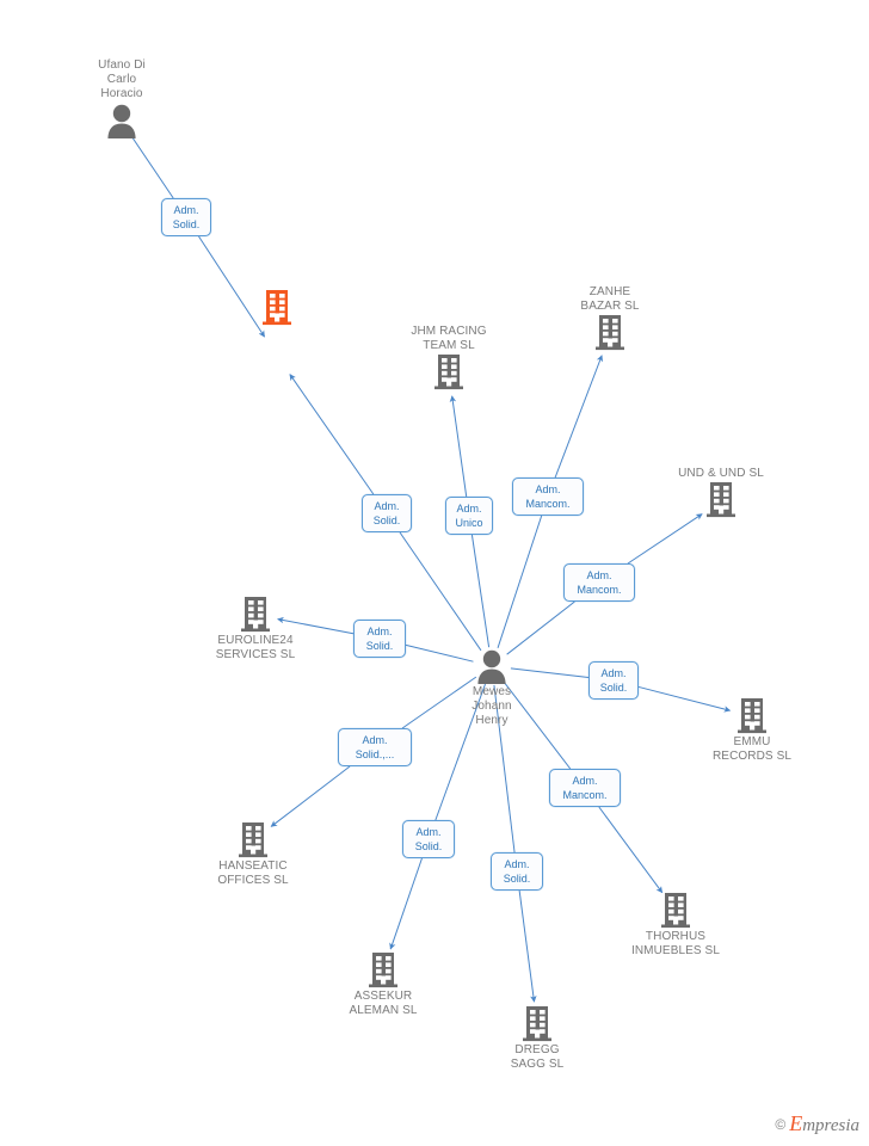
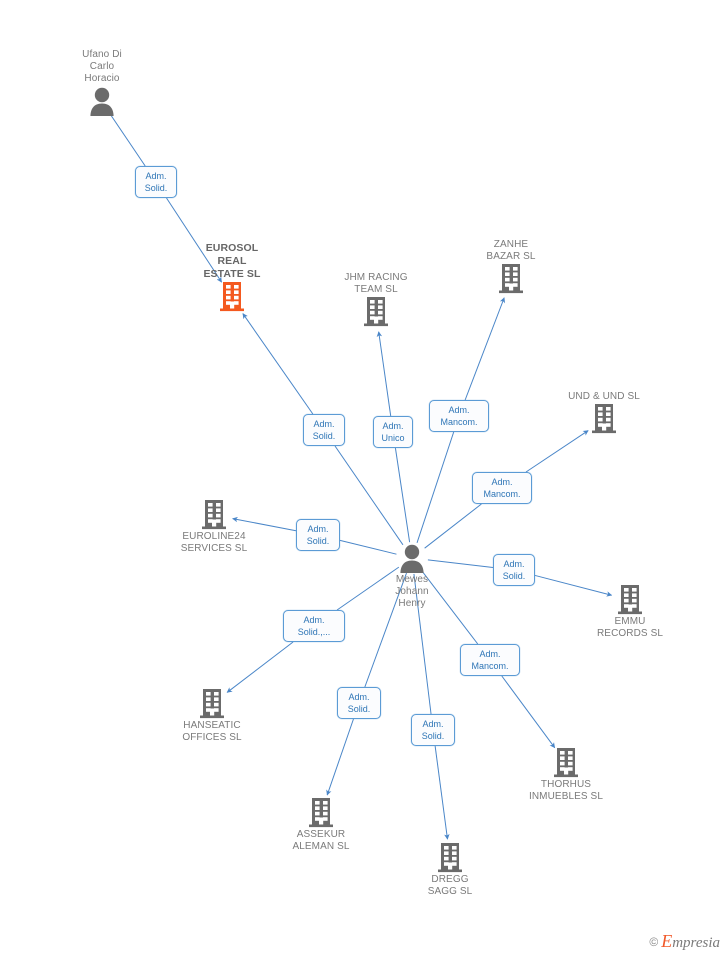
  Ufano Di
  Carlo
  Horacio
+ EUROSOL
+ REAL
+ ESTATE SL
  JHM RACING
  TEAM SL
  ZANHE
  BAZAR SL
  UND & UND SL
  EMMU
  RECORDS SL
  EUROLINE24
  SERVICES SL
  HANSEATIC
  OFFICES SL
  ASSEKUR
  ALEMAN SL
  DREGG
  SAGG SL
  THORHUS
  INMUEBLES SL
  Mewes
  Johann
  Henry
  Adm.
  Solid.
  Adm.
  Solid.
  Adm.
  Unico
  Adm.
  Mancom.
  Adm.
  Mancom.
  Adm.
  Solid.
  Adm.
  Solid.
  Adm.
  Solid.,...
  Adm.
  Solid.
  Adm.
  Solid.
  Adm.
  Mancom.
  ©
  Empresia
